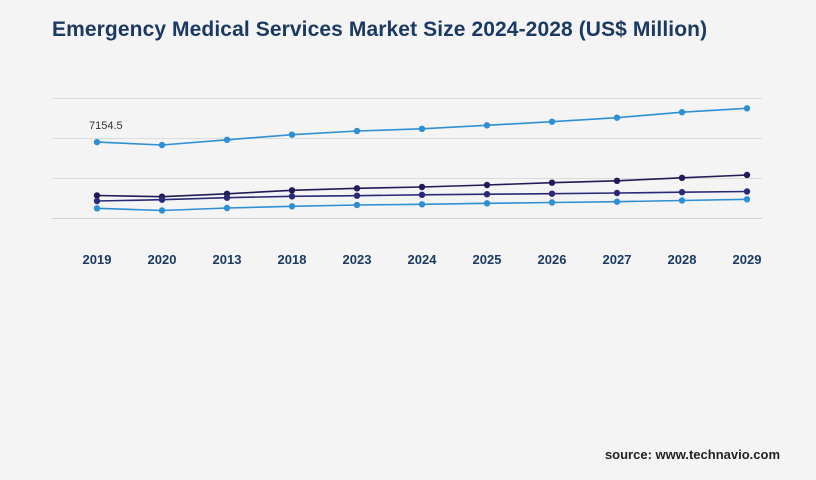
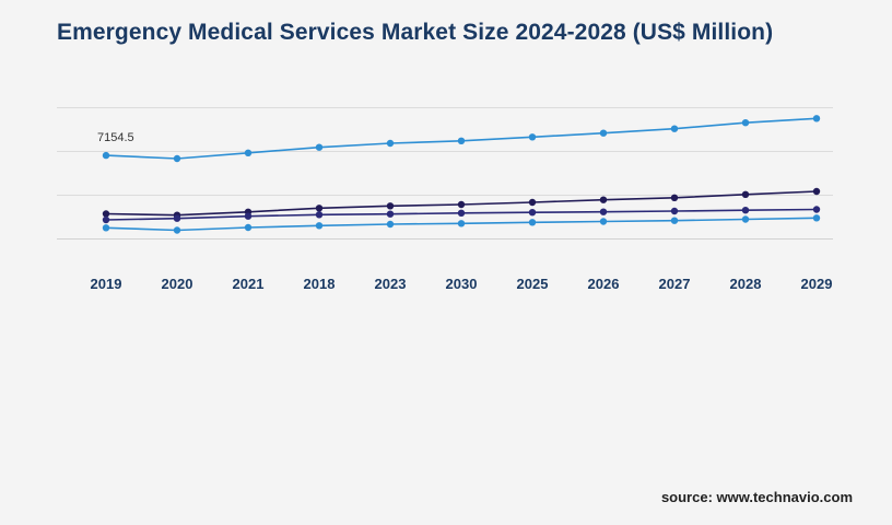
  Emergency Medical Services Market Size 2024-2028 (US$ Million)
  7154.5
  2019
  2020
- 2013
+ 2021
  2018
  2023
- 2024
+ 2030
  2025
  2026
  2027
  2028
  2029
  source: www.technavio.com
